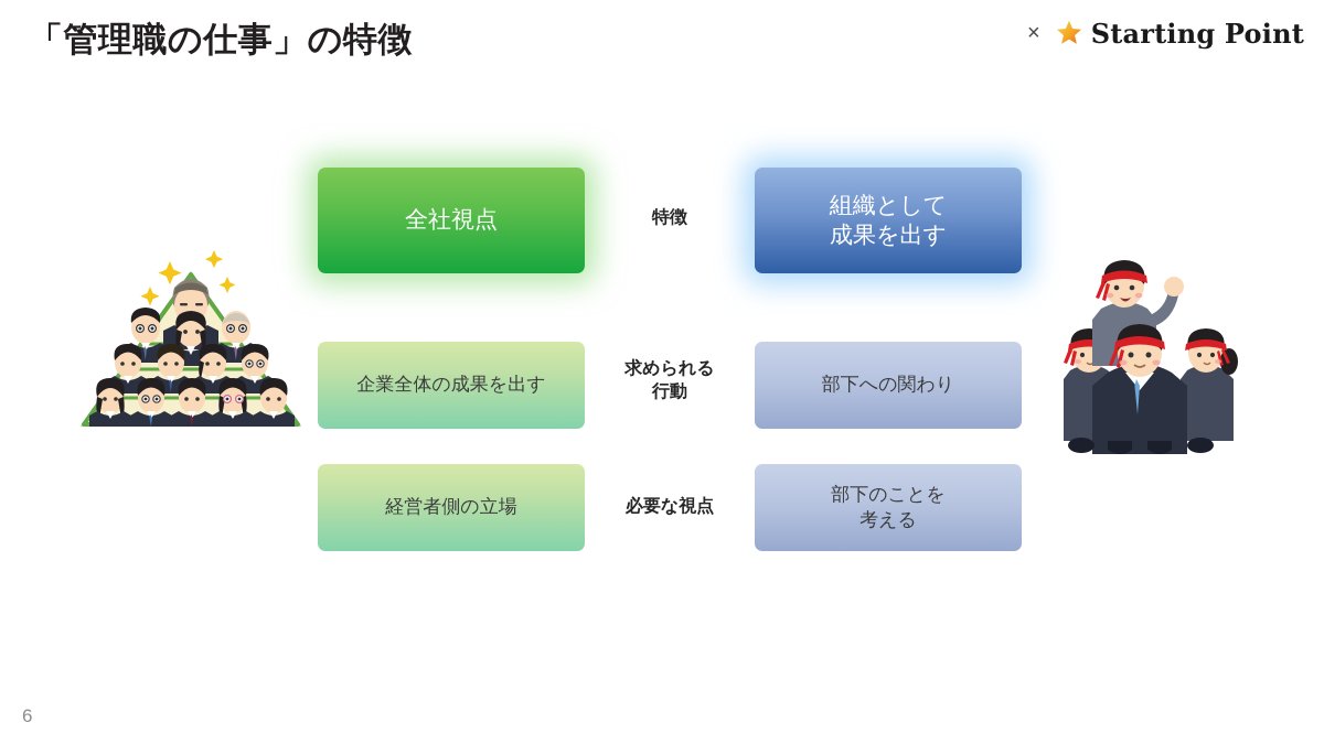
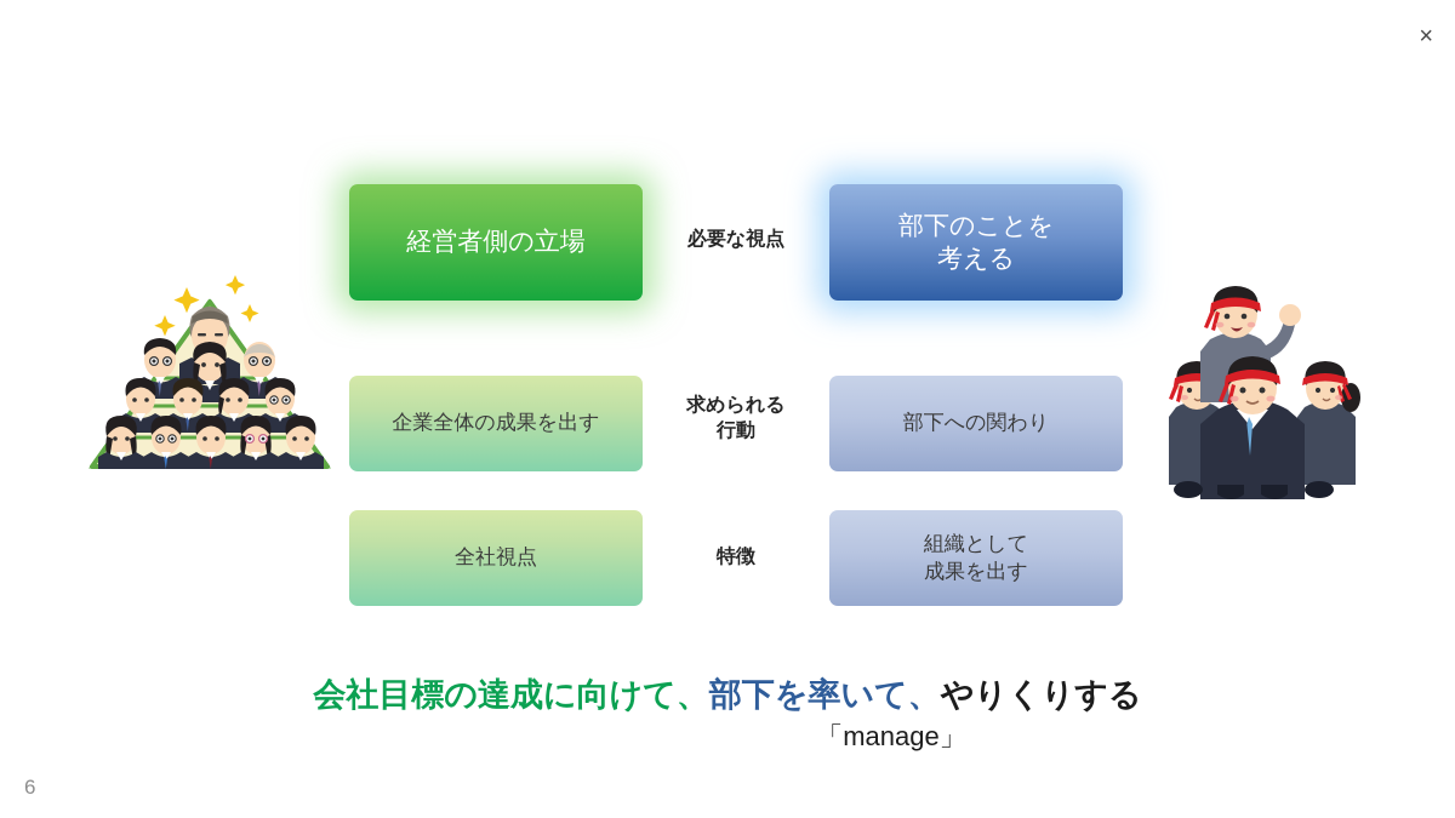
- 「管理職の仕事」の特徴
  ×
- Starting Point
- 全社視点
+ 経営者側の立場
- 特徴
+ 必要な視点
- 組織として
+ 部下のことを
- 成果を出す
+ 考える
  企業全体の成果を出す
  求められる
  行動
  部下への関わり
- 経営者側の立場
+ 全社視点
- 必要な視点
+ 特徴
- 部下のことを
+ 組織として
- 考える
+ 成果を出す
+ 会社目標の達成に向けて、部下を率いて、やりくりする
+ 「manage」
  6
